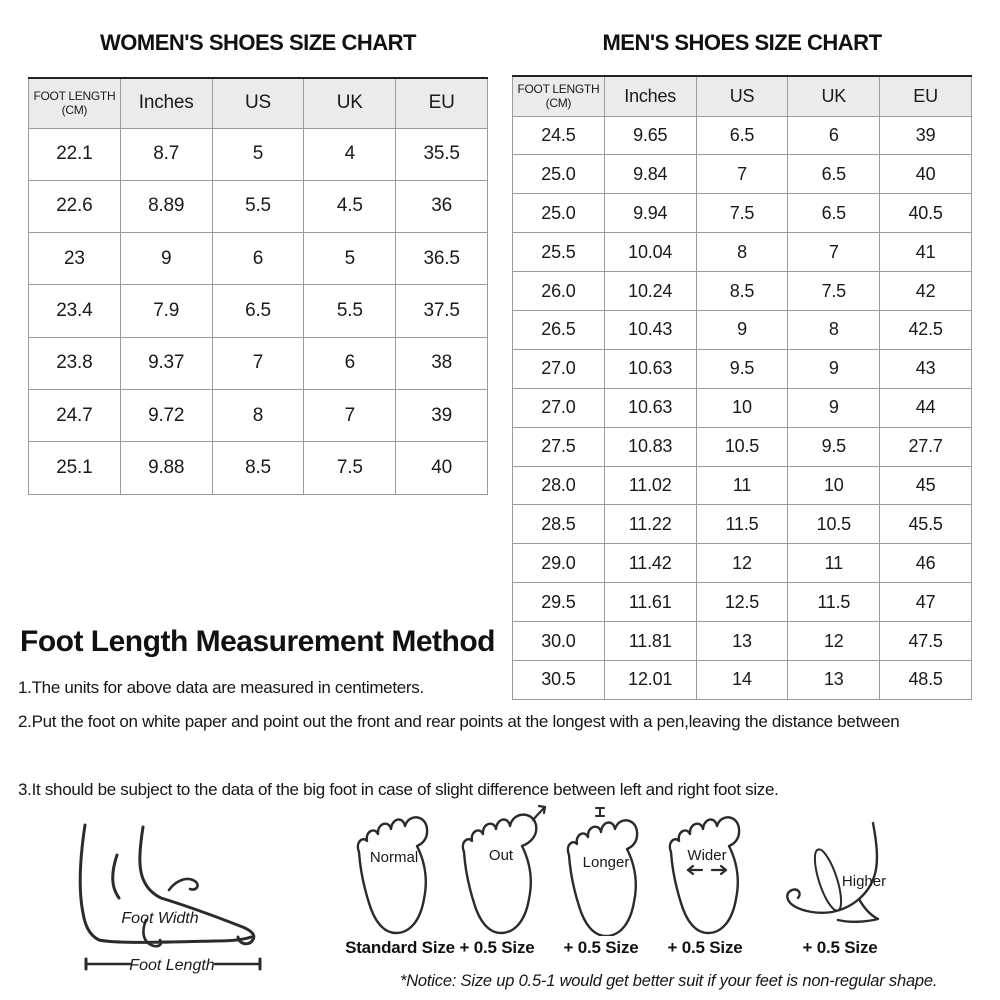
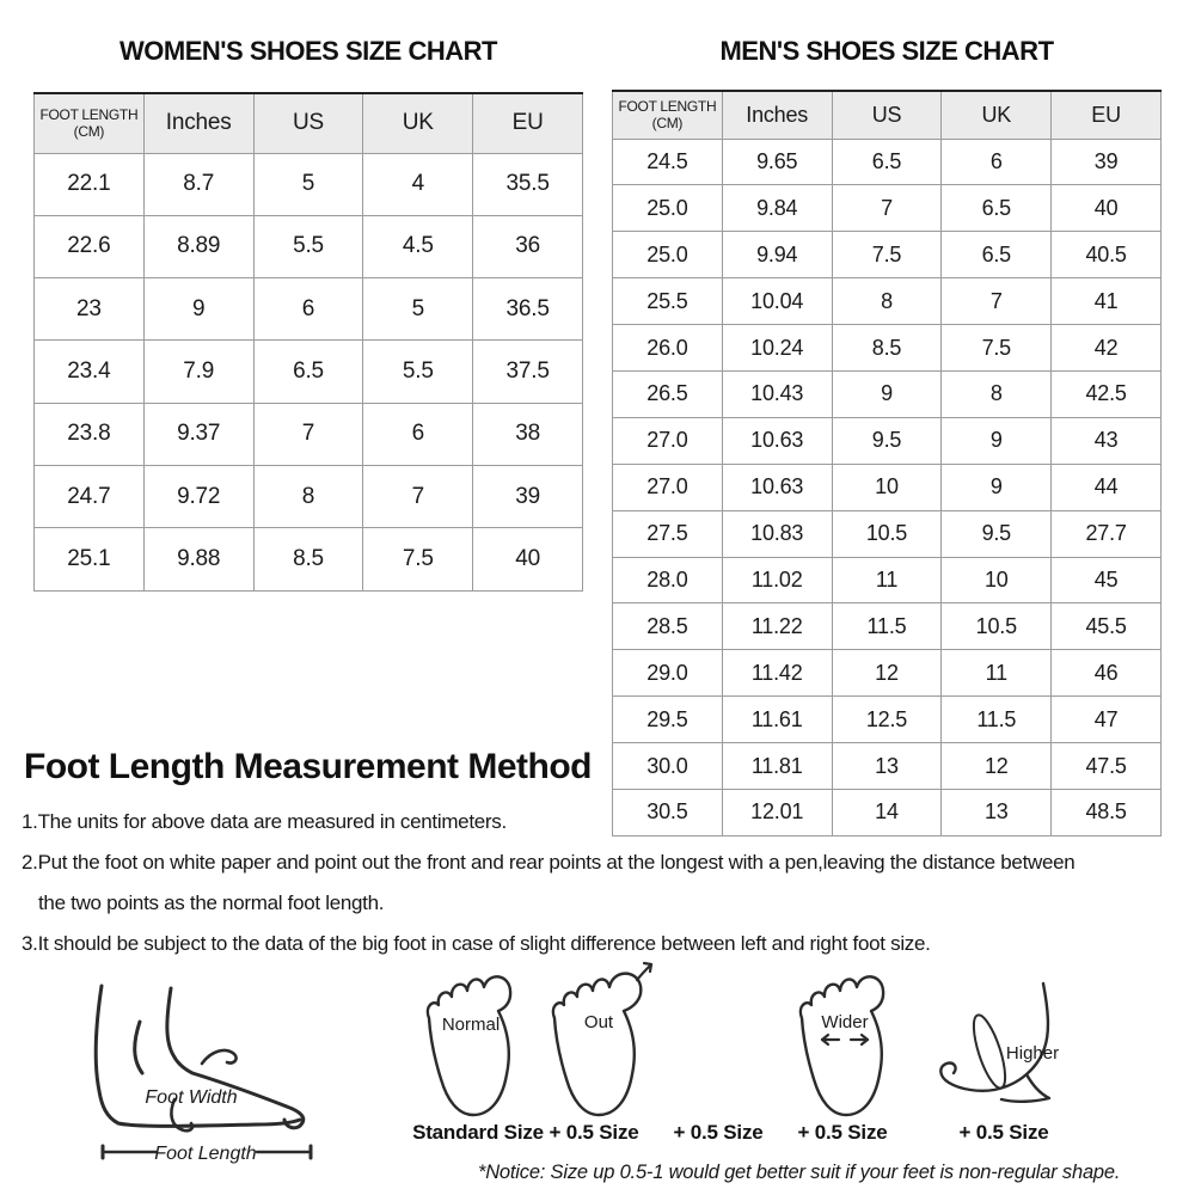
  WOMEN'S SHOES SIZE CHART
  MEN'S SHOES SIZE CHART
  FOOT LENGTH (CM)	Inches	US	UK	EU
  22.1	8.7	5	4	35.5
  22.6	8.89	5.5	4.5	36
  23	9	6	5	36.5
  23.4	7.9	6.5	5.5	37.5
  23.8	9.37	7	6	38
  24.7	9.72	8	7	39
  25.1	9.88	8.5	7.5	40
  FOOT LENGTH (CM)	Inches	US	UK	EU
  24.5	9.65	6.5	6	39
  25.0	9.84	7	6.5	40
  25.0	9.94	7.5	6.5	40.5
  25.5	10.04	8	7	41
  26.0	10.24	8.5	7.5	42
  26.5	10.43	9	8	42.5
  27.0	10.63	9.5	9	43
  27.0	10.63	10	9	44
  27.5	10.83	10.5	9.5	27.7
  28.0	11.02	11	10	45
  28.5	11.22	11.5	10.5	45.5
  29.0	11.42	12	11	46
  29.5	11.61	12.5	11.5	47
  30.0	11.81	13	12	47.5
  30.5	12.01	14	13	48.5
  Foot Length Measurement Method
  1.The units for above data are measured in centimeters.
  2.Put the foot on white paper and point out the front and rear points at the longest with a pen,leaving the distance between
+ the two points as the normal foot length.
  3.It should be subject to the data of the big foot in case of slight difference between left and right foot size.
  Foot Width
  Foot Length
  Normal
  Out
- Longer
  Wider
  Higher
  Standard Size
  + 0.5 Size
  + 0.5 Size
  + 0.5 Size
  + 0.5 Size
  *Notice: Size up 0.5-1 would get better suit if your feet is non-regular shape.
